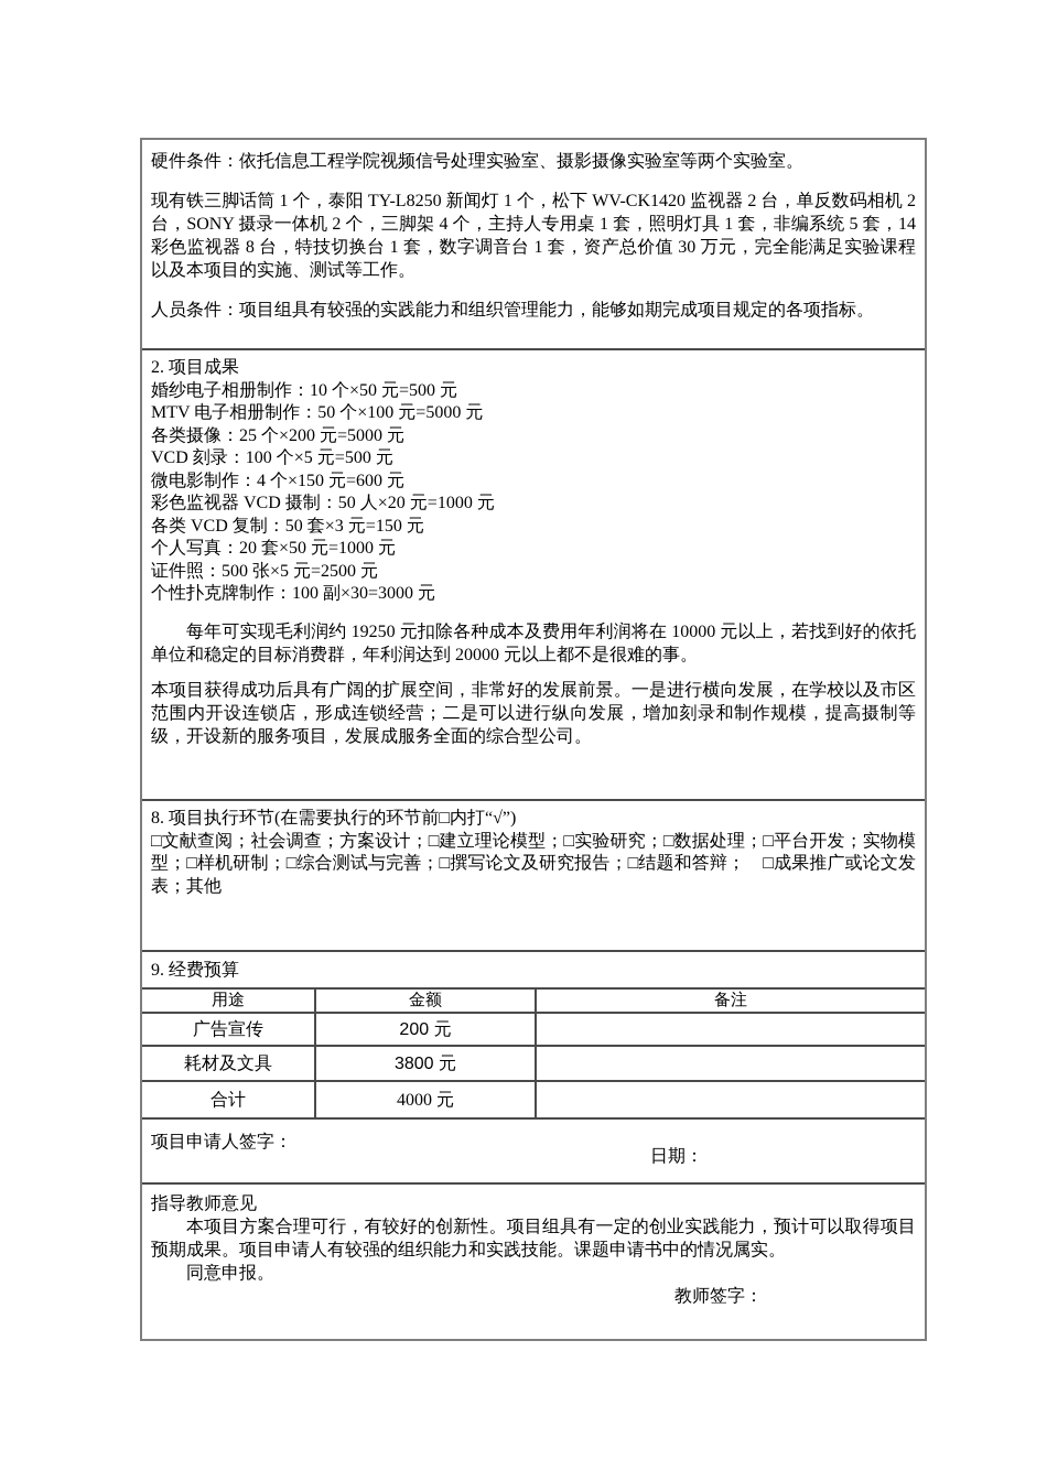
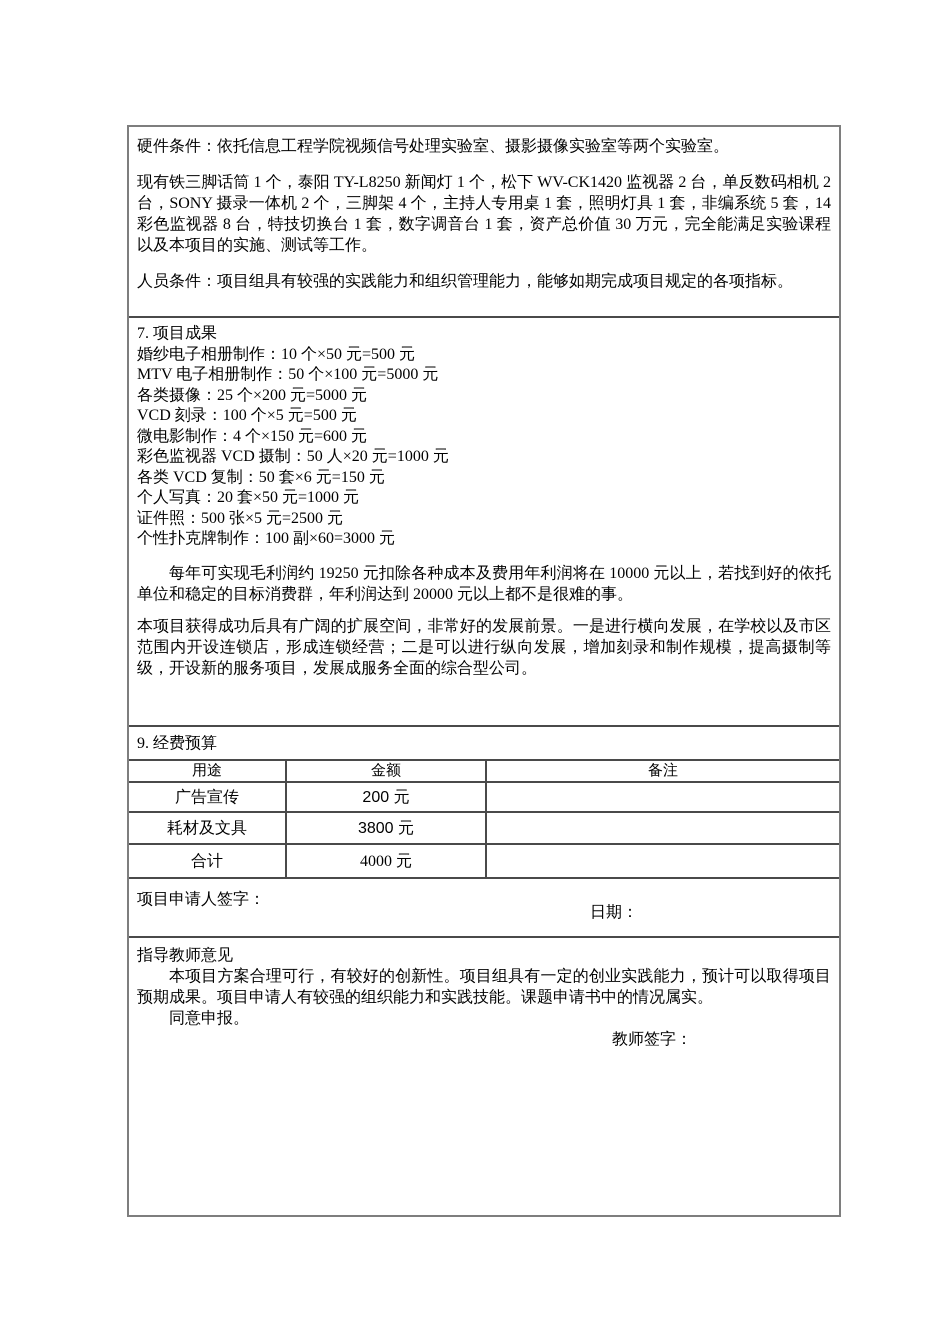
  硬件条件：依托信息工程学院视频信号处理实验室、摄影摄像实验室等两个实验室。
  现有铁三脚话筒 1 个，泰阳 TY-L8250 新闻灯 1 个，松下 WV-CK1420 监视器 2 台，单反数码相机 2 台，SONY 摄录一体机 2 个，三脚架 4 个，主持人专用桌 1 套，照明灯具 1 套，非编系统 5 套，14 彩色监视器 8 台，特技切换台 1 套，数字调音台 1 套，资产总价值 30 万元，完全能满足实验课程以及本项目的实施、测试等工作。
  人员条件：项目组具有较强的实践能力和组织管理能力，能够如期完成项目规定的各项指标。
- 2. 项目成果
+ 7. 项目成果
  婚纱电子相册制作：10 个×50 元=500 元
  MTV 电子相册制作：50 个×100 元=5000 元
  各类摄像：25 个×200 元=5000 元
  VCD 刻录：100 个×5 元=500 元
  微电影制作：4 个×150 元=600 元
  彩色监视器 VCD 摄制：50 人×20 元=1000 元
- 各类 VCD 复制：50 套×3 元=150 元
+ 各类 VCD 复制：50 套×6 元=150 元
  个人写真：20 套×50 元=1000 元
  证件照：500 张×5 元=2500 元
- 个性扑克牌制作：100 副×30=3000 元
+ 个性扑克牌制作：100 副×60=3000 元
  每年可实现毛利润约 19250 元扣除各种成本及费用年利润将在 10000 元以上，若找到好的依托单位和稳定的目标消费群，年利润达到 20000 元以上都不是很难的事。
  本项目获得成功后具有广阔的扩展空间，非常好的发展前景。一是进行横向发展，在学校以及市区范围内开设连锁店，形成连锁经营；二是可以进行纵向发展，增加刻录和制作规模，提高摄制等级，开设新的服务项目，发展成服务全面的综合型公司。
- 8. 项目执行环节(在需要执行的环节前□内打“√”)
- □文献查阅；社会调查；方案设计；□建立理论模型；□实验研究；□数据处理；□平台开发；实物模型；□样机研制；□综合测试与完善；□撰写论文及研究报告；□结题和答辩； □成果推广或论文发表；其他
  9. 经费预算
  用途
  金额
  备注
  广告宣传
  200 元
  耗材及文具
  3800 元
  合计
  4000 元
  项目申请人签字：
  日期：
  指导教师意见
  本项目方案合理可行，有较好的创新性。项目组具有一定的创业实践能力，预计可以取得项目预期成果。项目申请人有较强的组织能力和实践技能。课题申请书中的情况属实。
  同意申报。
  教师签字：
